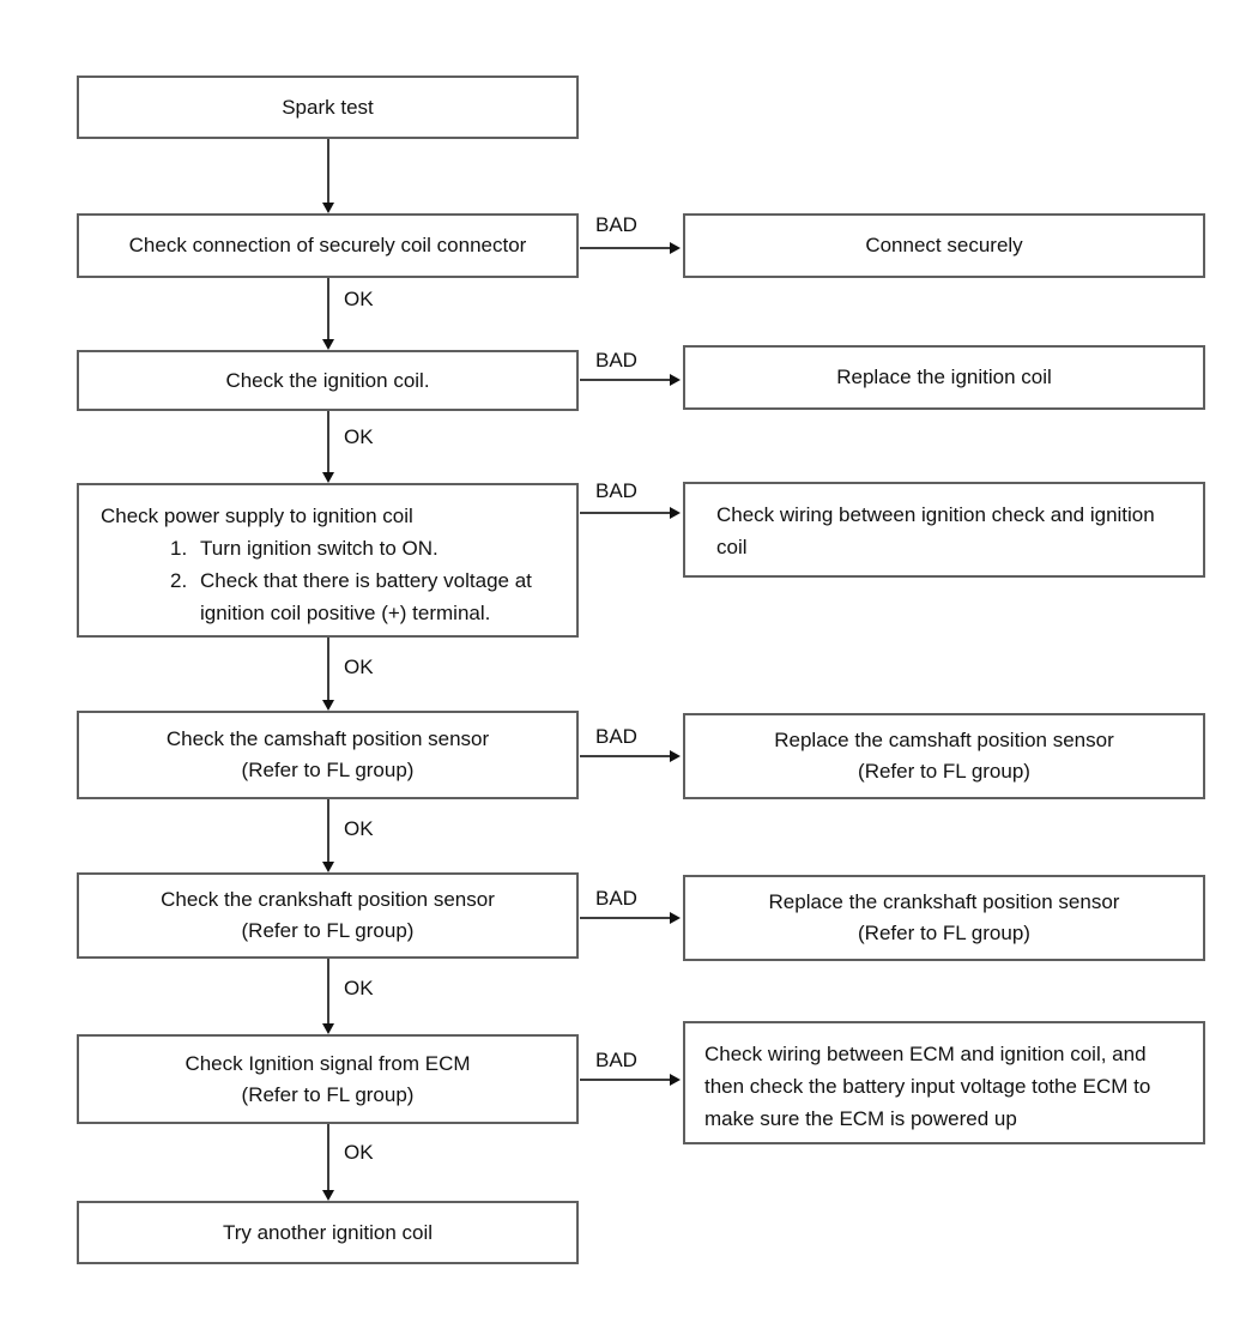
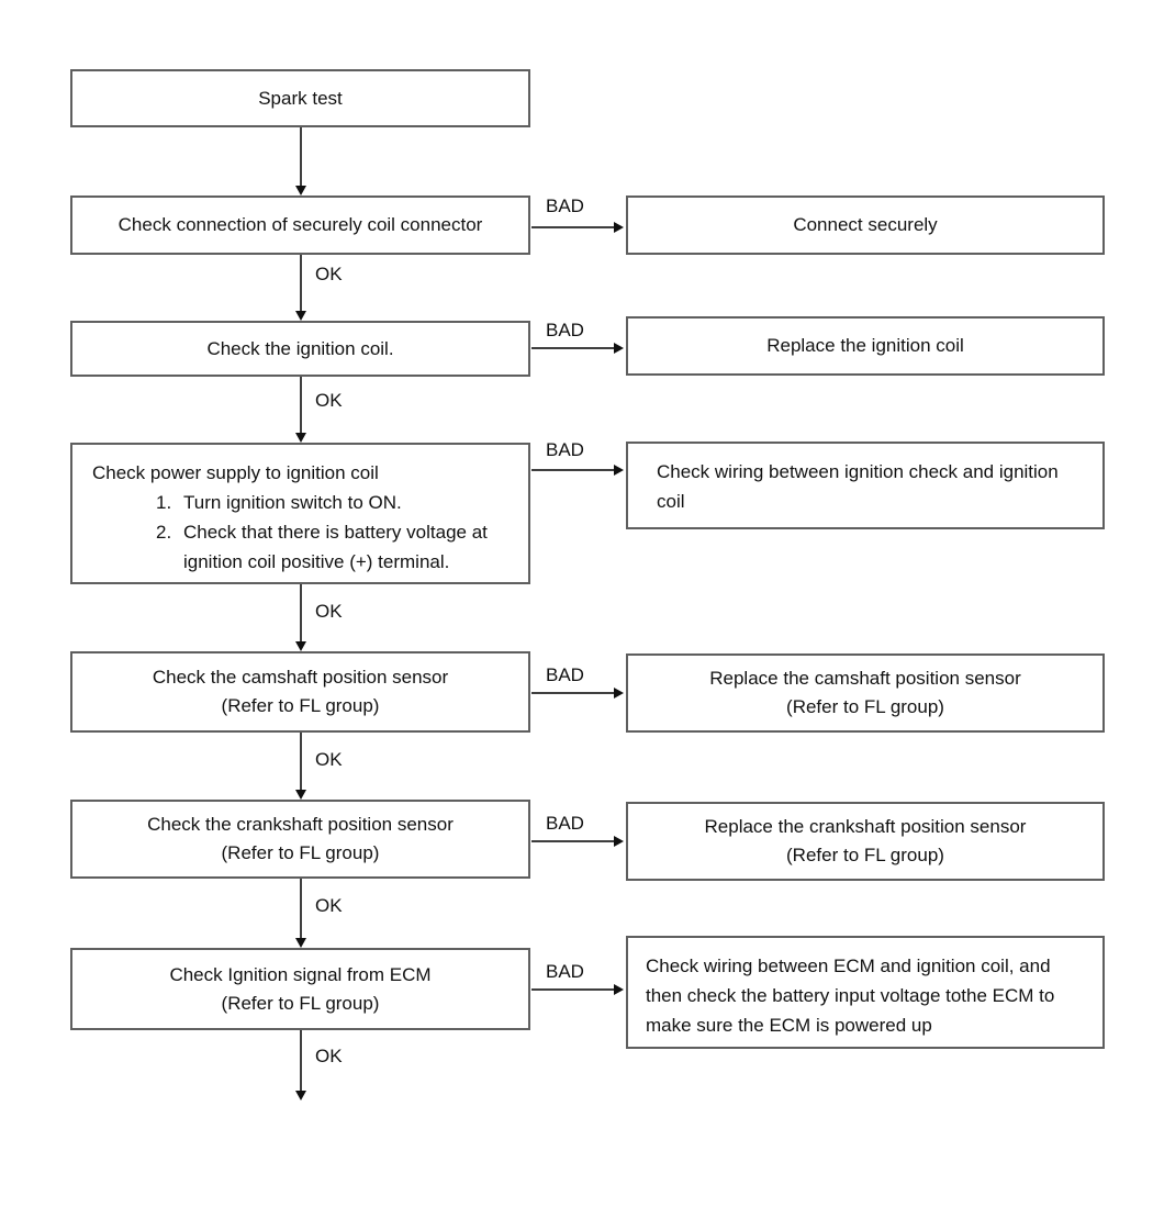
  Spark test
  Check connection of securely coil connector
  Check the ignition coil.
  Check power supply to ignition coil
  1.
  Turn ignition switch to ON.
  2.
  Check that there is battery voltage at ignition coil positive (+) terminal.
  Check the camshaft position sensor
  (Refer to FL group)
  Check the crankshaft position sensor
  (Refer to FL group)
  Check Ignition signal from ECM
  (Refer to FL group)
- Try another ignition coil
  Connect securely
  Replace the ignition coil
  Check wiring between ignition check and ignition coil
  Replace the camshaft position sensor
  (Refer to FL group)
  Replace the crankshaft position sensor
  (Refer to FL group)
  Check wiring between ECM and ignition coil, and then check the battery input voltage tothe ECM to make sure the ECM is powered up
  OK
  OK
  OK
  OK
  OK
  OK
  BAD
  BAD
  BAD
  BAD
  BAD
  BAD
